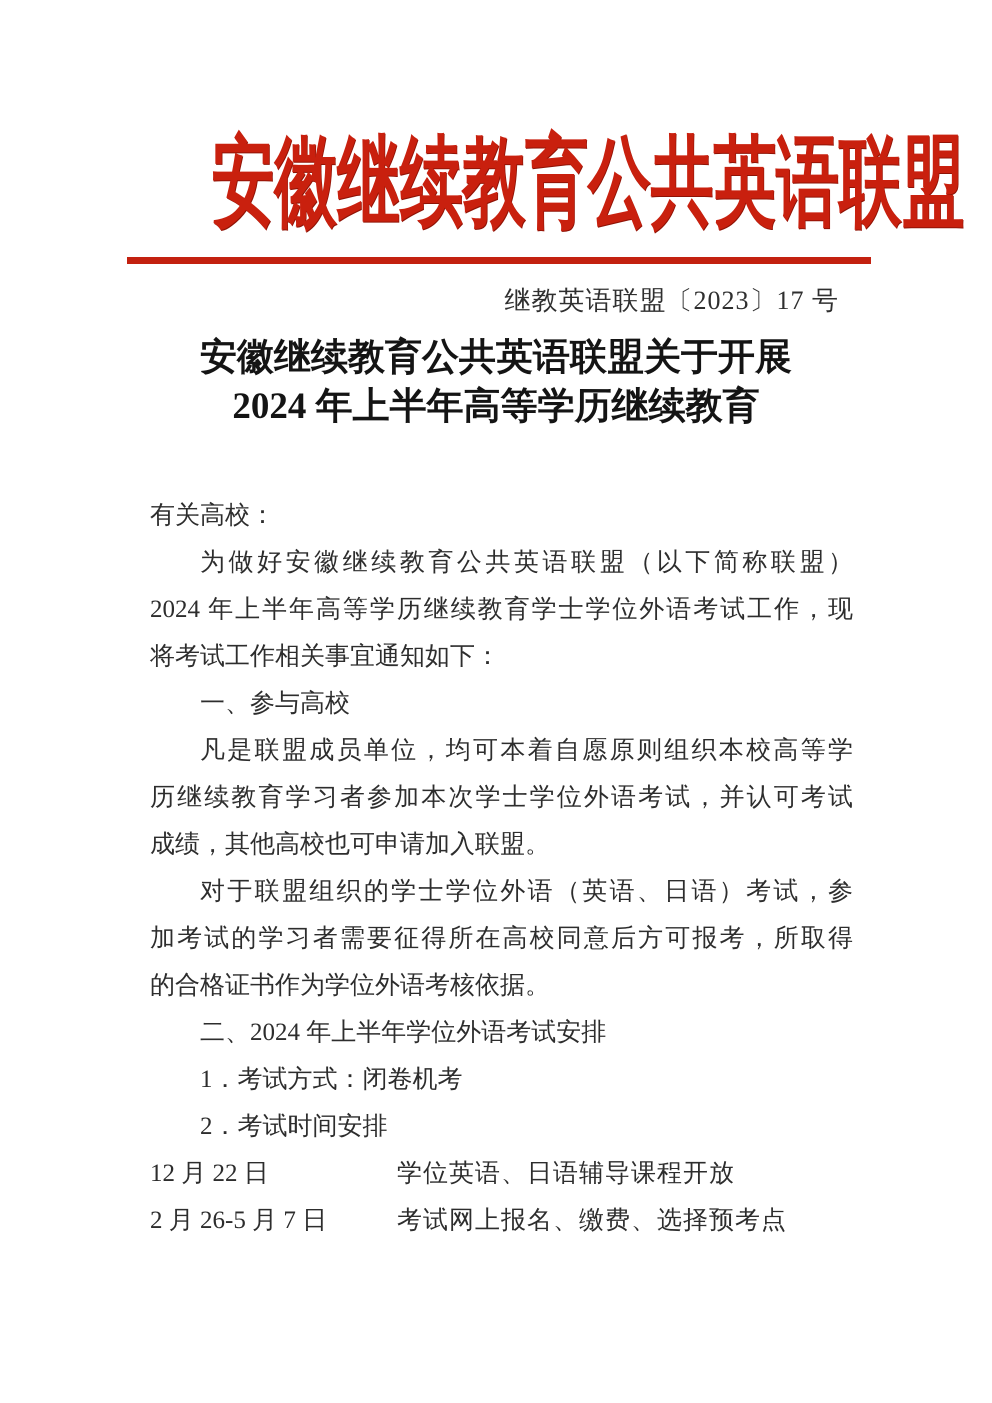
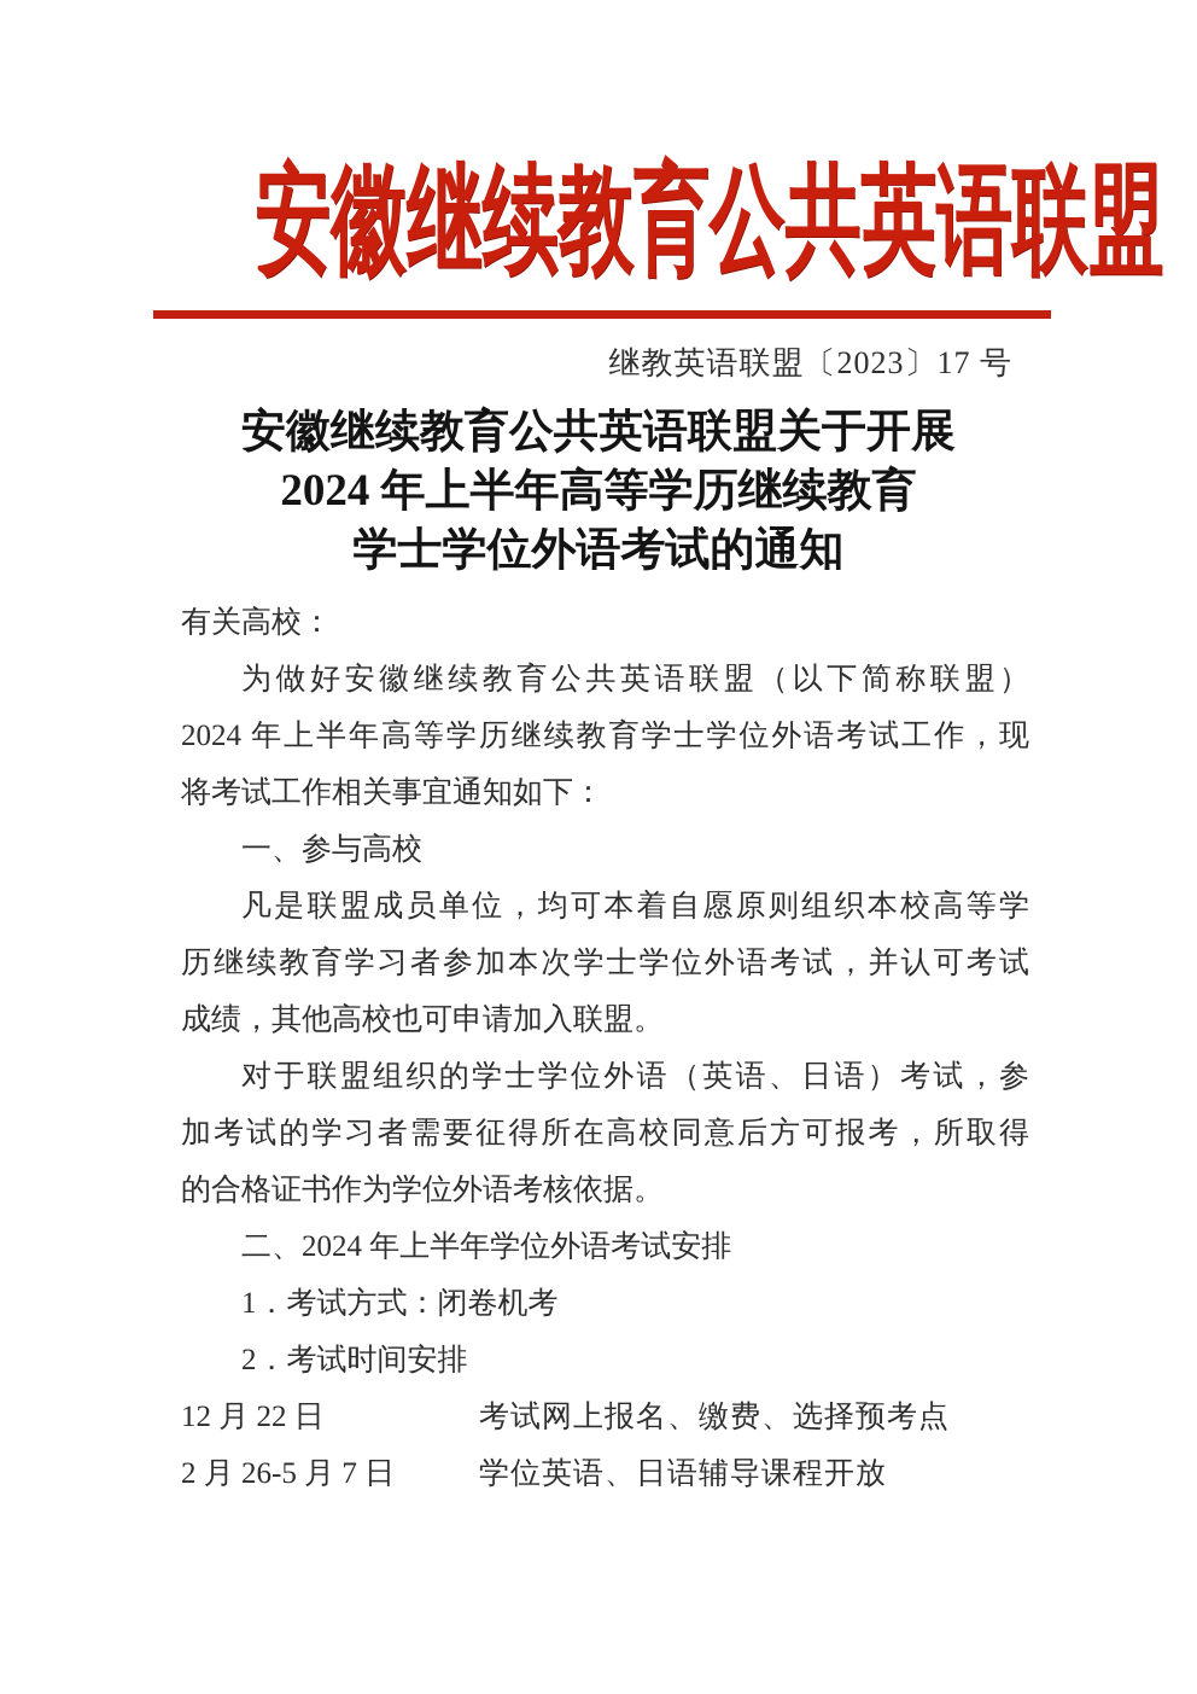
  安徽继续教育公共英语联盟
  继教英语联盟〔2023〕17 号
  安徽继续教育公共英语联盟关于开展
  2024 年上半年高等学历继续教育
+ 学士学位外语考试的通知
  有关高校：
  为做好安徽继续教育公共英语联盟（以下简称联盟）
  2024 年上半年高等学历继续教育学士学位外语考试工作，现
  将考试工作相关事宜通知如下：
  一、参与高校
  凡是联盟成员单位，均可本着自愿原则组织本校高等学
  历继续教育学习者参加本次学士学位外语考试，并认可考试
  成绩，其他高校也可申请加入联盟。
  对于联盟组织的学士学位外语（英语、日语）考试，参
  加考试的学习者需要征得所在高校同意后方可报考，所取得
  的合格证书作为学位外语考核依据。
  二、2024 年上半年学位外语考试安排
  1．考试方式：闭卷机考
  2．考试时间安排
  12 月 22 日
- 学位英语、日语辅导课程开放
+ 考试网上报名、缴费、选择预考点
  2 月 26-5 月 7 日
- 考试网上报名、缴费、选择预考点
+ 学位英语、日语辅导课程开放
